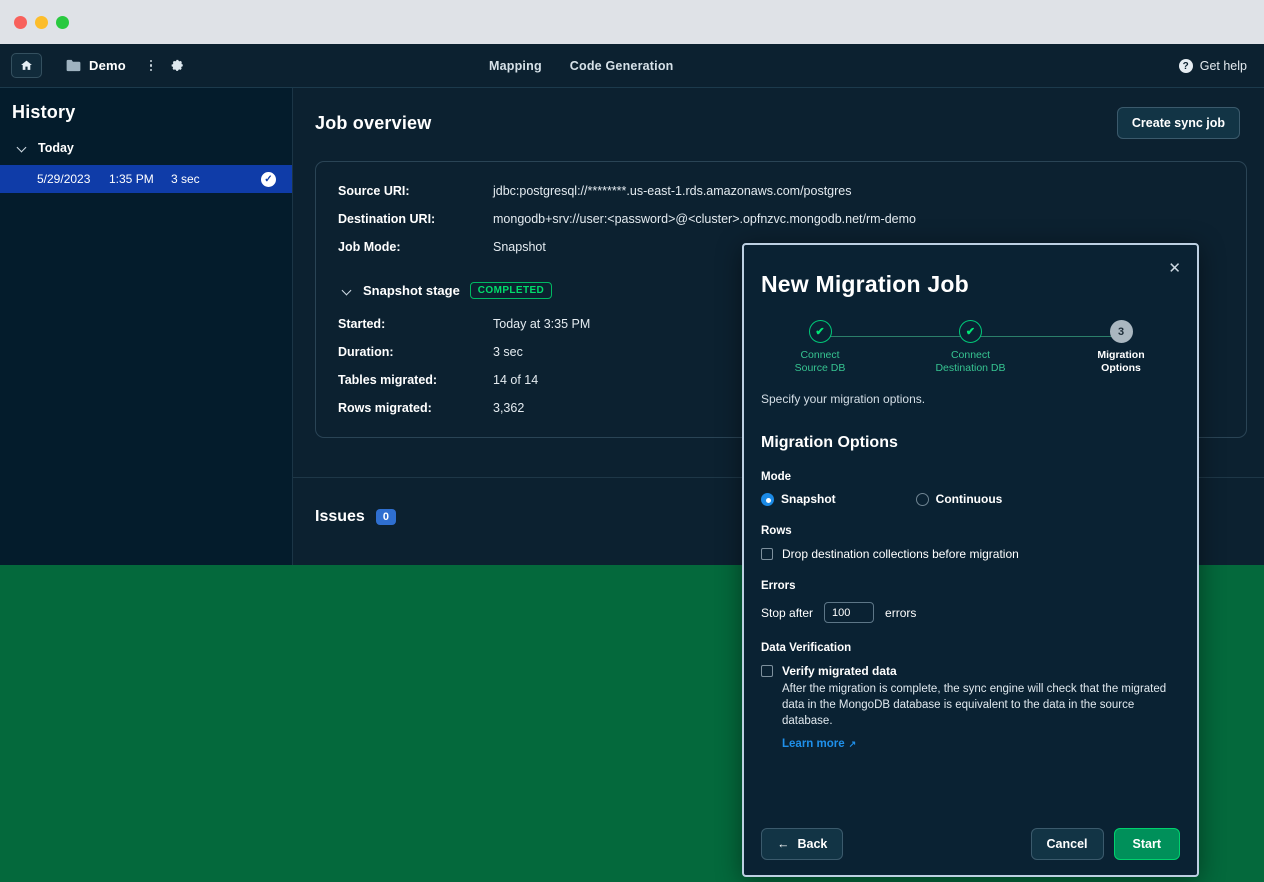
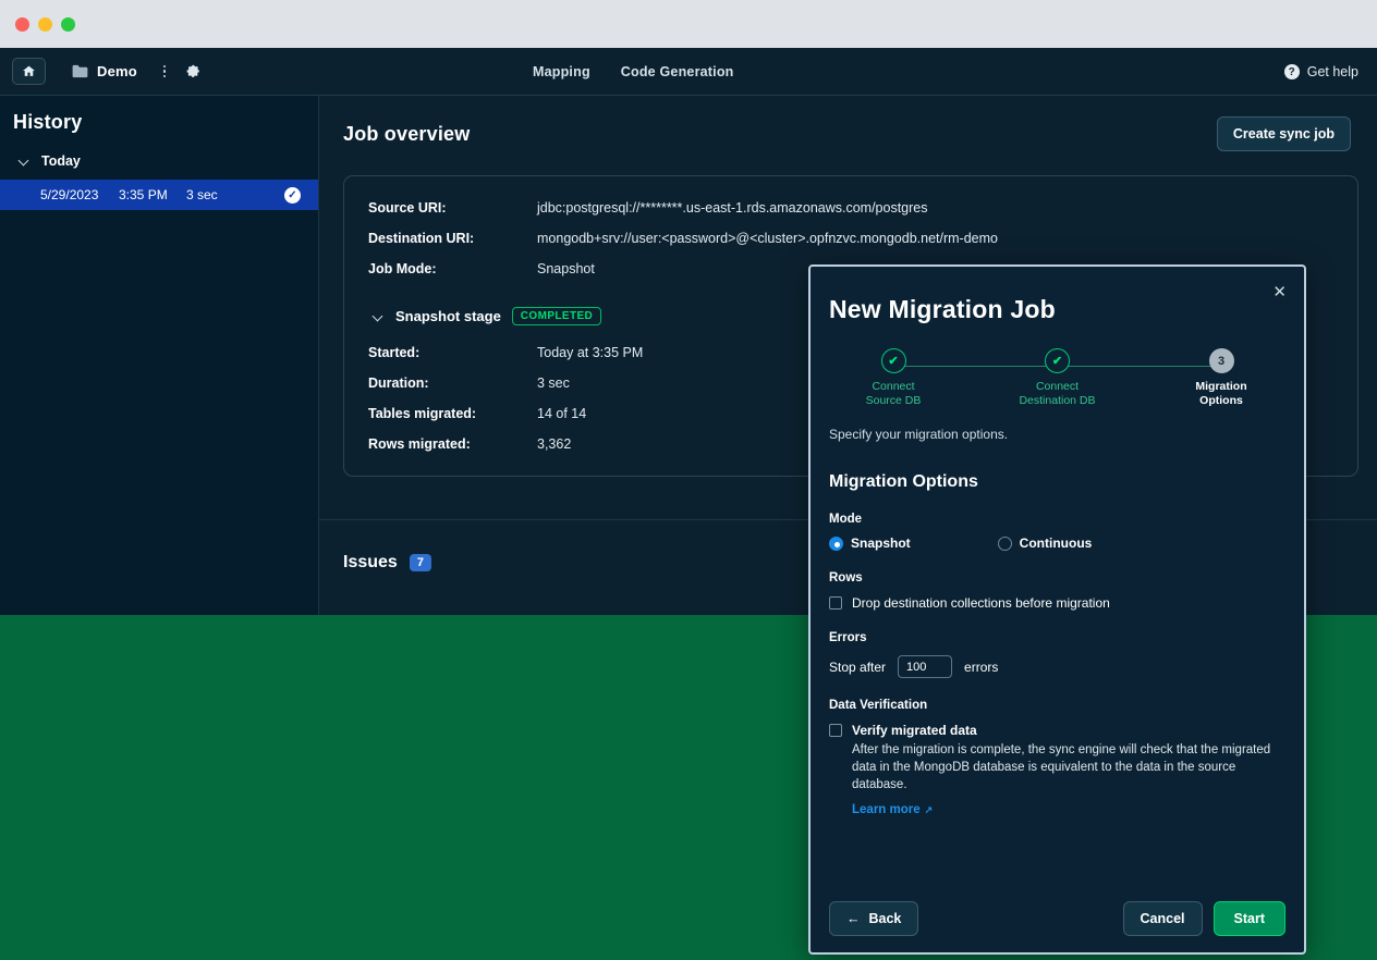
  Demo
  Mapping
  Code Generation
  ?
  Get help
  History
  Today
  5/29/2023
- 1:35 PM
+ 3:35 PM
  3 sec
  ✓
  Job overview
  Create sync job
  Source URI:
  jdbc:postgresql://********.us-east-1.rds.amazonaws.com/postgres
  Destination URI:
  mongodb+srv://user:<password>@<cluster>.opfnzvc.mongodb.net/rm-demo
  Job Mode:
  Snapshot
  Snapshot stage
  COMPLETED
  Started:
  Today at 3:35 PM
  Duration:
  3 sec
  Tables migrated:
  14 of 14
  Rows migrated:
  3,362
  Issues
- 0
+ 7
  ✕
  New Migration Job
  ✔
  Connect
  Source DB
  ✔
  Connect
  Destination DB
  3
  Migration
  Options
  Specify your migration options.
  Migration Options
  Mode
  Snapshot
  Continuous
  Rows
  Drop destination collections before migration
  Errors
  Stop after
  100
  errors
  Data Verification
  Verify migrated data
  After the migration is complete, the sync engine will check that the migrated data in the MongoDB database is equivalent to the data in the source database.
  Learn more
  ↗
  ←
  Back
  Cancel
  Start
